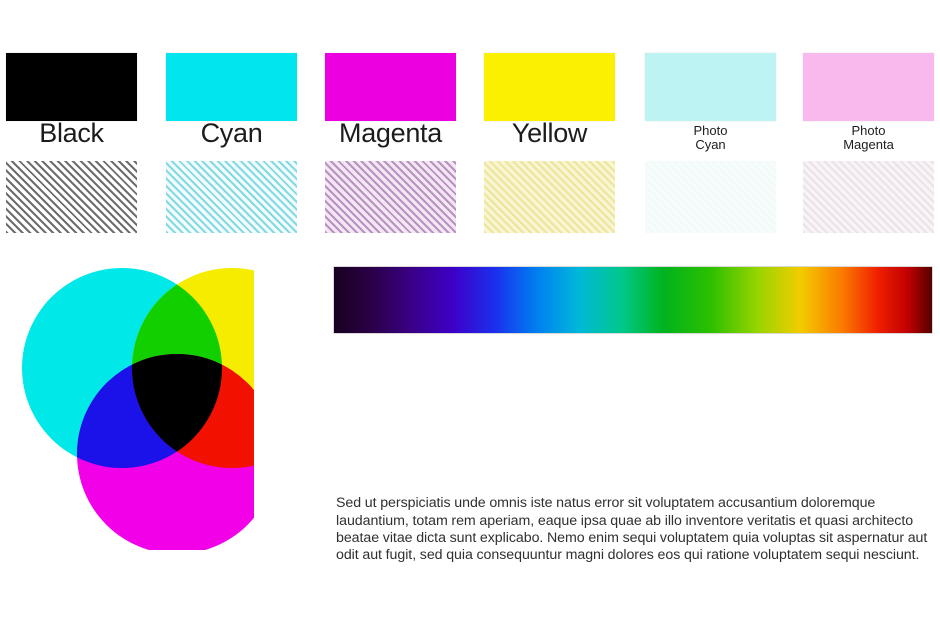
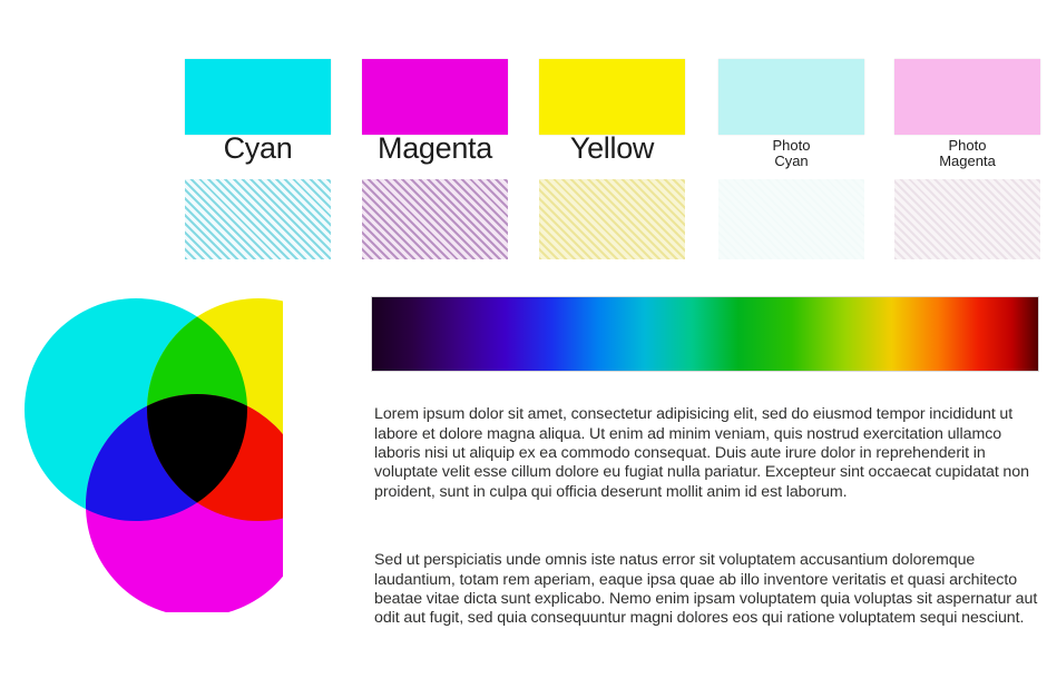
- Black
  Cyan
  Magenta
  Yellow
  Photo
  Cyan
  Photo
  Magenta
+ Lorem ipsum dolor sit amet, consectetur adipisicing elit, sed do eiusmod tempor incididunt ut labore et dolore magna aliqua. Ut enim ad minim veniam, quis nostrud exercitation ullamco laboris nisi ut aliquip ex ea commodo consequat. Duis aute irure dolor in reprehenderit in voluptate velit esse cillum dolore eu fugiat nulla pariatur. Excepteur sint occaecat cupidatat non proident, sunt in culpa qui officia deserunt mollit anim id est laborum.
- Sed ut perspiciatis unde omnis iste natus error sit voluptatem accusantium doloremque laudantium, totam rem aperiam, eaque ipsa quae ab illo inventore veritatis et quasi architecto beatae vitae dicta sunt explicabo. Nemo enim sequi voluptatem quia voluptas sit aspernatur aut odit aut fugit, sed quia consequuntur magni dolores eos qui ratione voluptatem sequi nesciunt.
+ Sed ut perspiciatis unde omnis iste natus error sit voluptatem accusantium doloremque laudantium, totam rem aperiam, eaque ipsa quae ab illo inventore veritatis et quasi architecto beatae vitae dicta sunt explicabo. Nemo enim ipsam voluptatem quia voluptas sit aspernatur aut odit aut fugit, sed quia consequuntur magni dolores eos qui ratione voluptatem sequi nesciunt.
